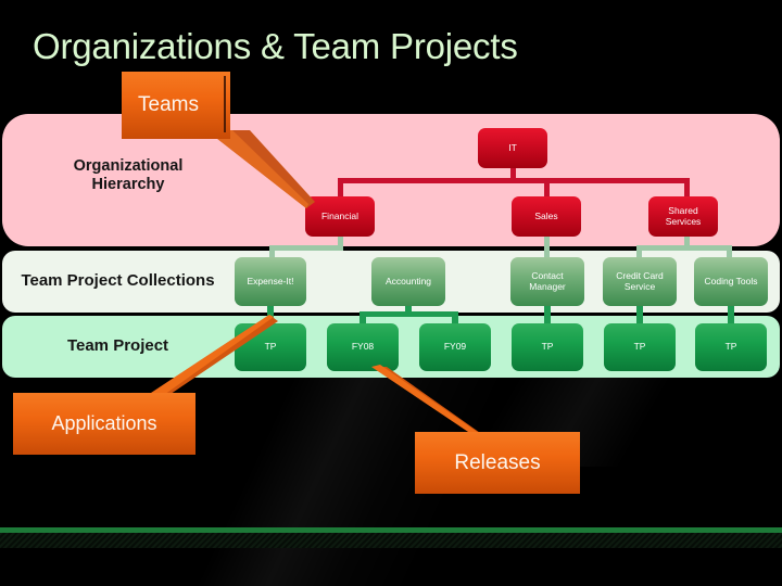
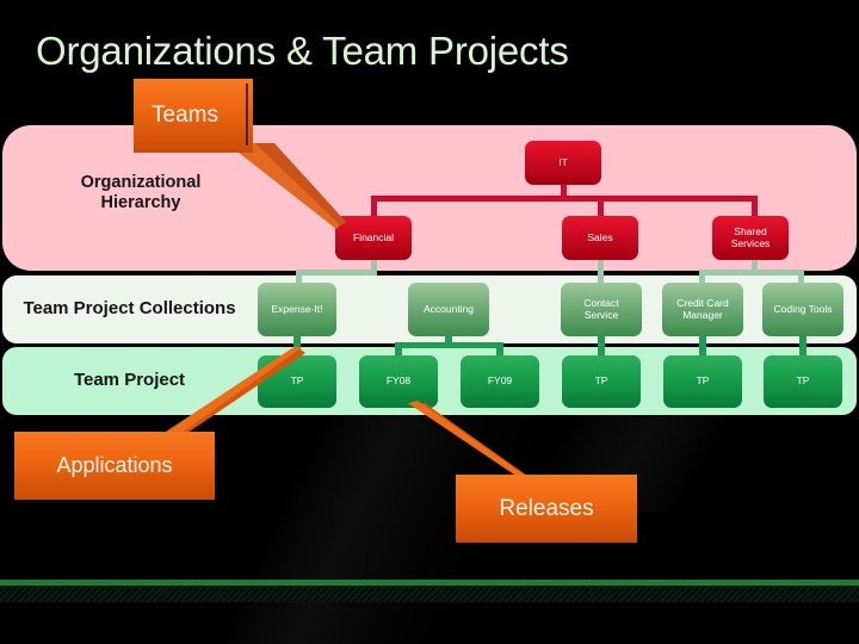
  Organizations & Team Projects
  Organizational
  Hierarchy
  Team Project Collections
  Team Project
  IT
  Financial
  Sales
  Shared
  Services
  Expense-It!
  Accounting
  Contact
- Manager
+ Service
  Credit Card
- Service
+ Manager
  Coding Tools
  TP
  FY08
  FY09
  TP
  TP
  TP
  Teams
  Applications
  Releases
